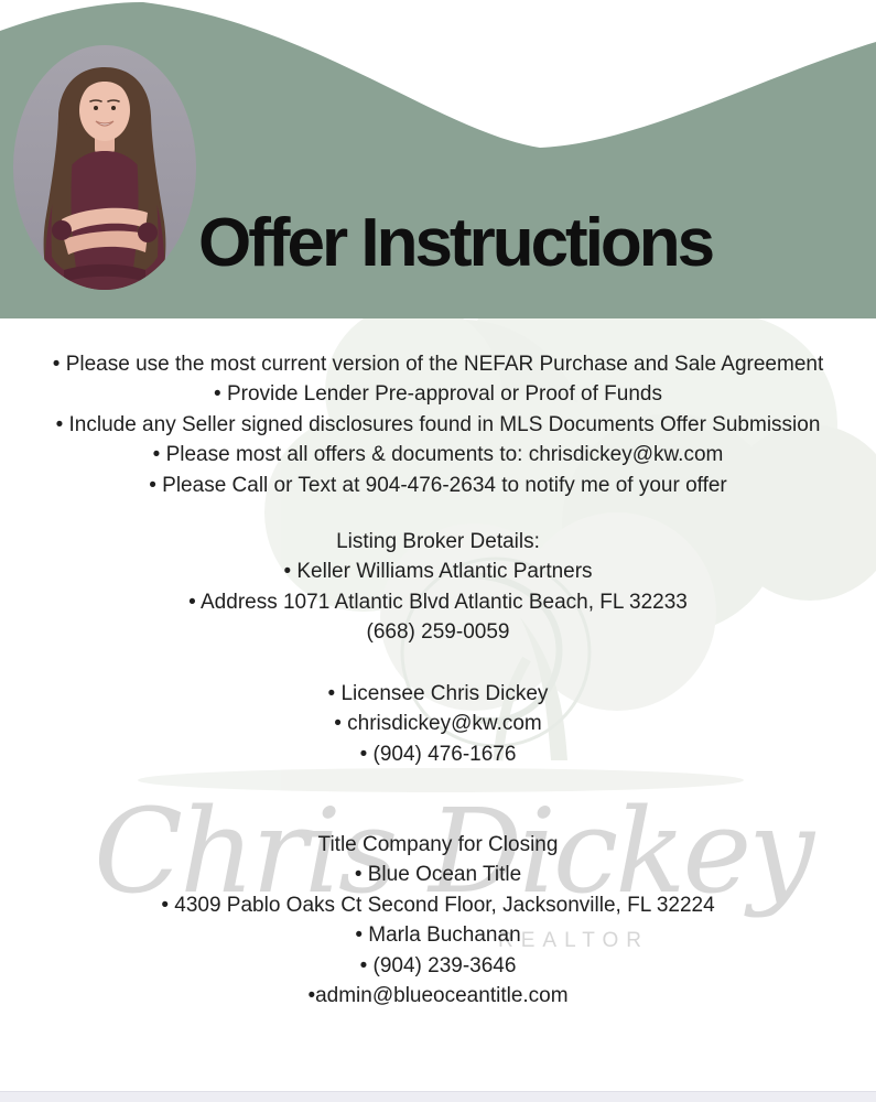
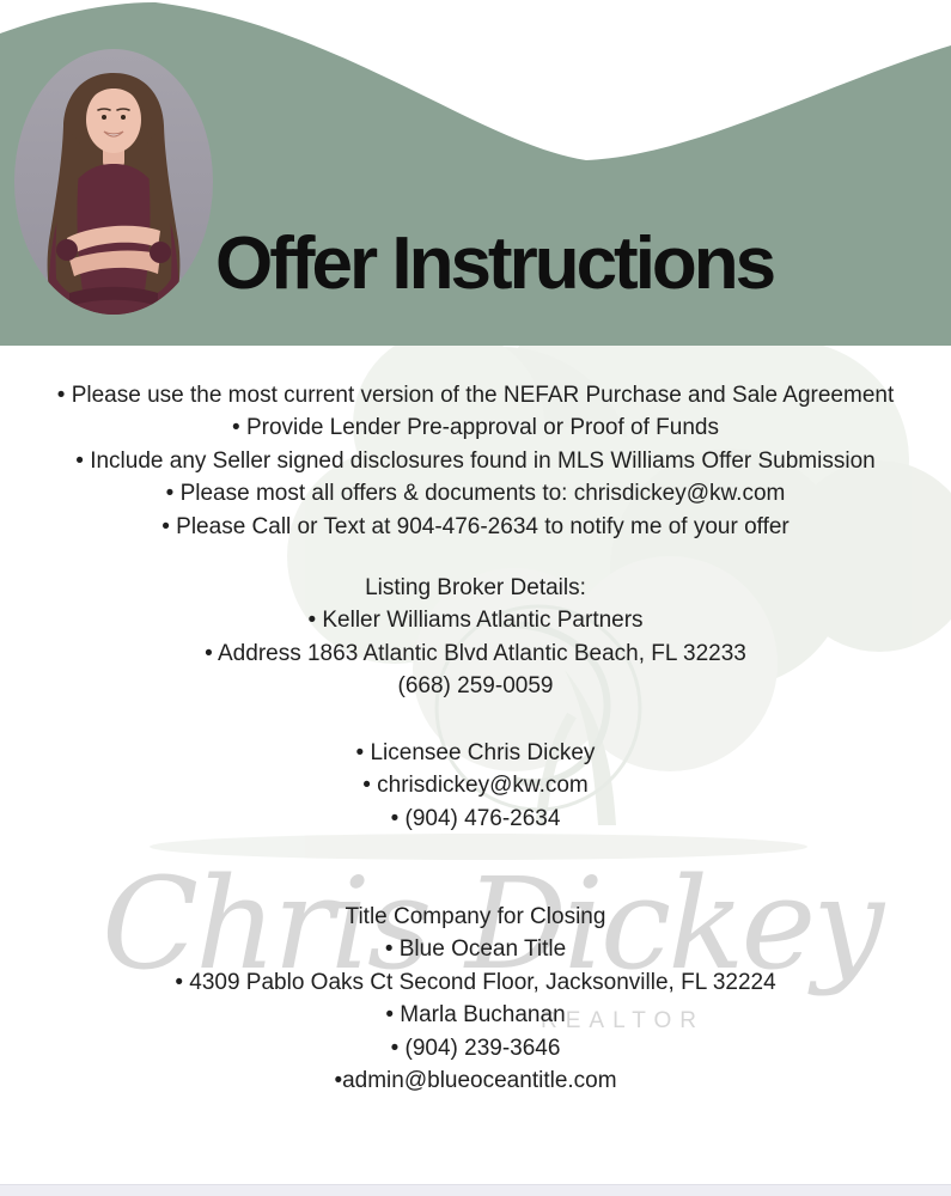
  Chris Dickey
  REALTOR
  Offer Instructions
  • Please use the most current version of the NEFAR Purchase and Sale Agreement
  • Provide Lender Pre-approval or Proof of Funds
- • Include any Seller signed disclosures found in MLS Documents Offer Submission
+ • Include any Seller signed disclosures found in MLS Williams Offer Submission
  • Please most all offers & documents to: chrisdickey@kw.com
  • Please Call or Text at 904-476-2634 to notify me of your offer
  Listing Broker Details:
  • Keller Williams Atlantic Partners
- • Address 1071 Atlantic Blvd Atlantic Beach, FL 32233
+ • Address 1863 Atlantic Blvd Atlantic Beach, FL 32233
  (668) 259-0059
  • Licensee Chris Dickey
  • chrisdickey@kw.com
- • (904) 476-1676
+ • (904) 476-2634
  Title Company for Closing
  • Blue Ocean Title
  • 4309 Pablo Oaks Ct Second Floor, Jacksonville, FL 32224
  • Marla Buchanan
  • (904) 239-3646
  •admin@blueoceantitle.com
